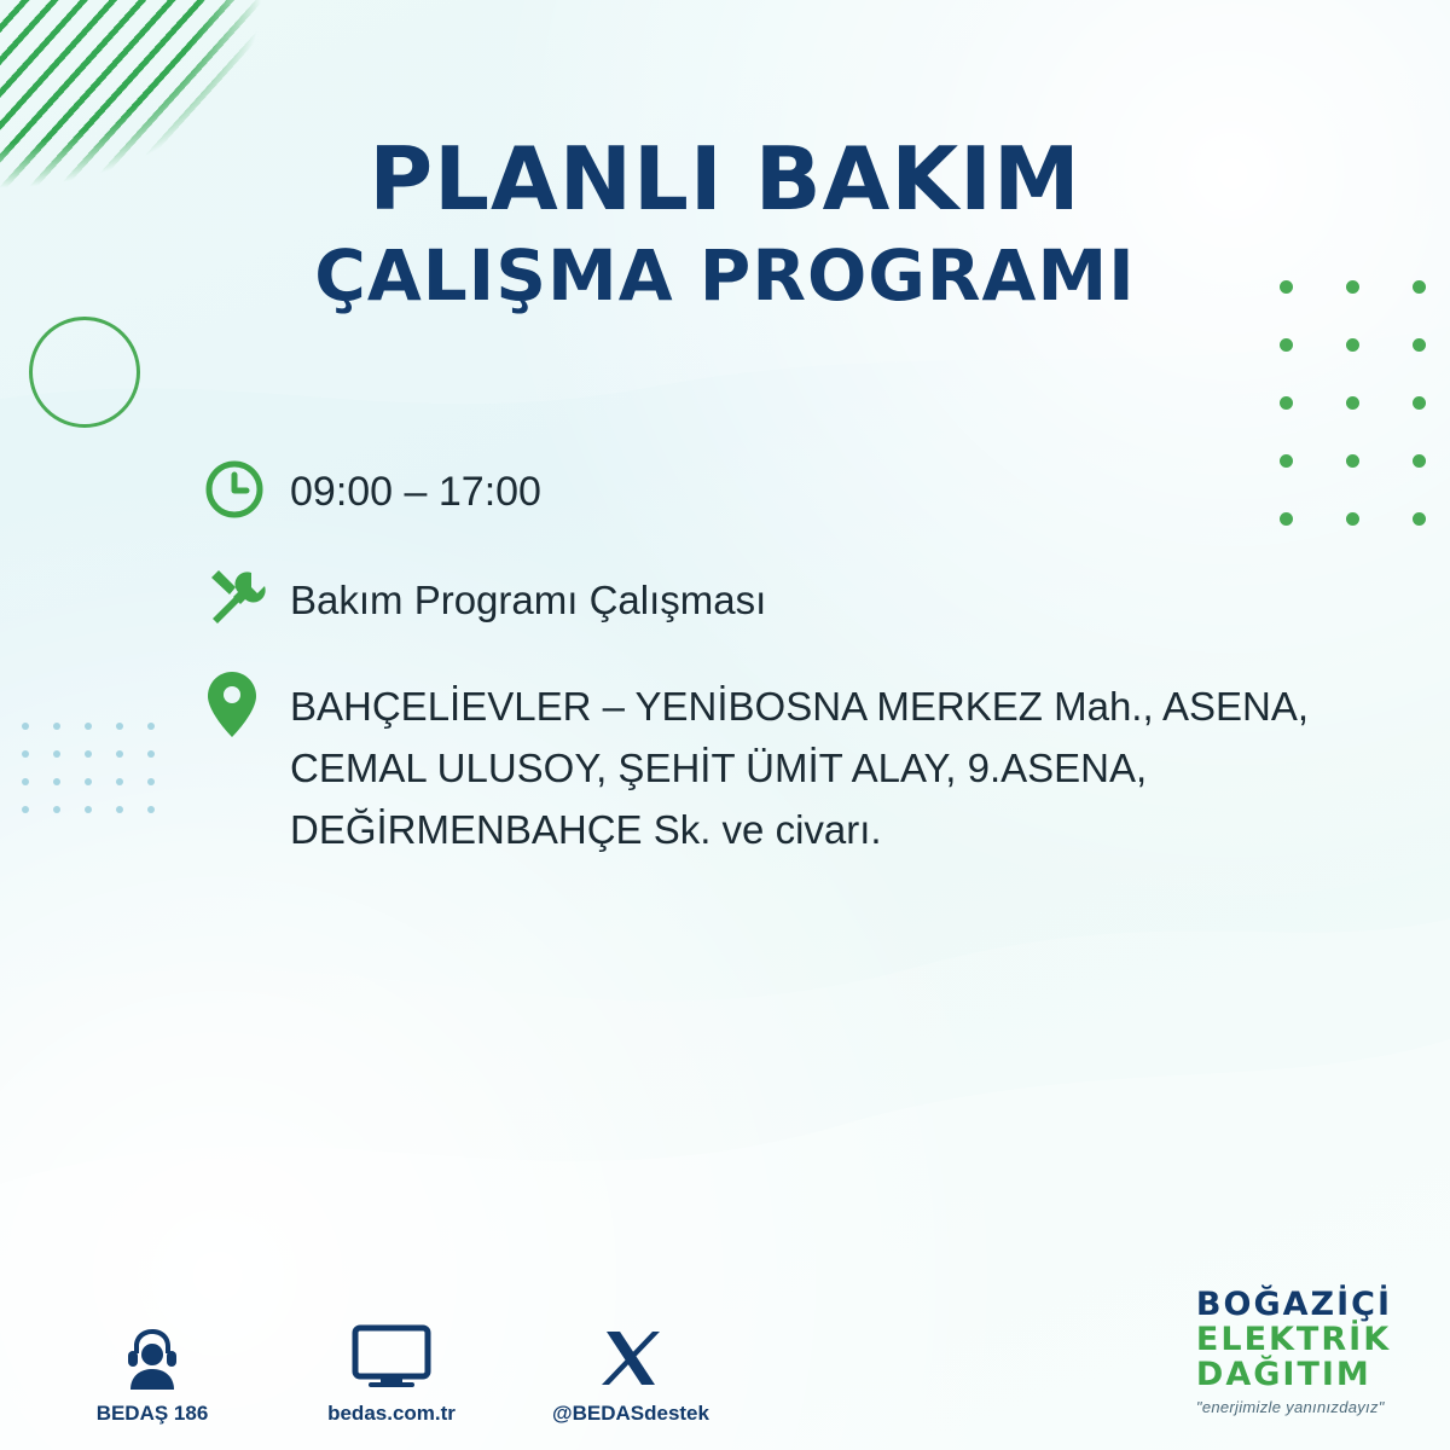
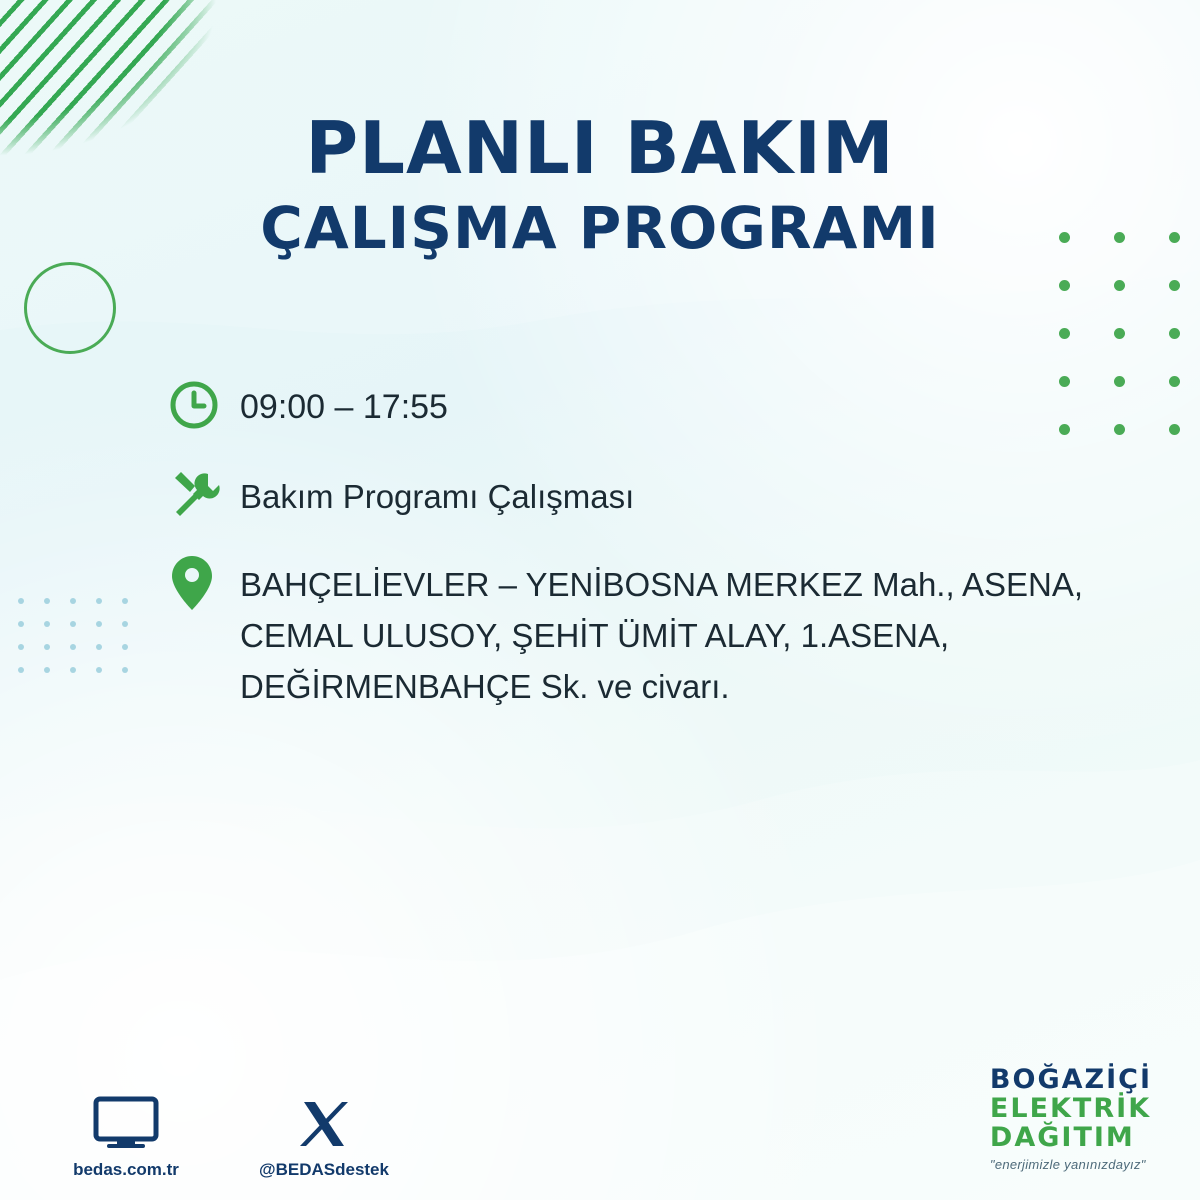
  PLANLI BAKIM
  ÇALIŞMA PROGRAMI
- 09:00 – 17:00
+ 09:00 – 17:55
  Bakım Programı Çalışması
- BAHÇELİEVLER – YENİBOSNA MERKEZ Mah., ASENA, CEMAL ULUSOY, ŞEHİT ÜMİT ALAY, 9.ASENA, DEĞİRMENBAHÇE Sk. ve civarı.
+ BAHÇELİEVLER – YENİBOSNA MERKEZ Mah., ASENA, CEMAL ULUSOY, ŞEHİT ÜMİT ALAY, 1.ASENA, DEĞİRMENBAHÇE Sk. ve civarı.
- BEDAŞ 186
  bedas.com.tr
  @BEDASdestek
  BOĞAZİÇİ
  ELEKTRİK
  DAĞITIM
  "enerjimizle yanınızdayız"
